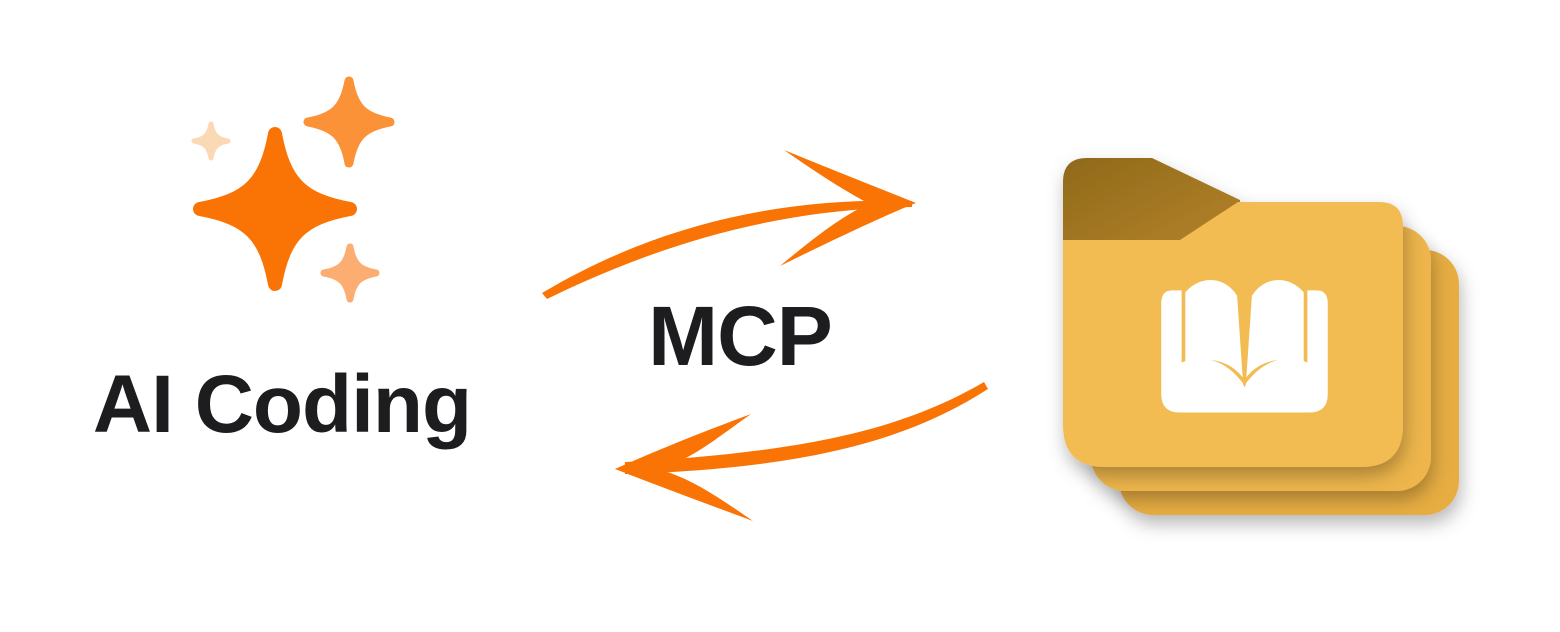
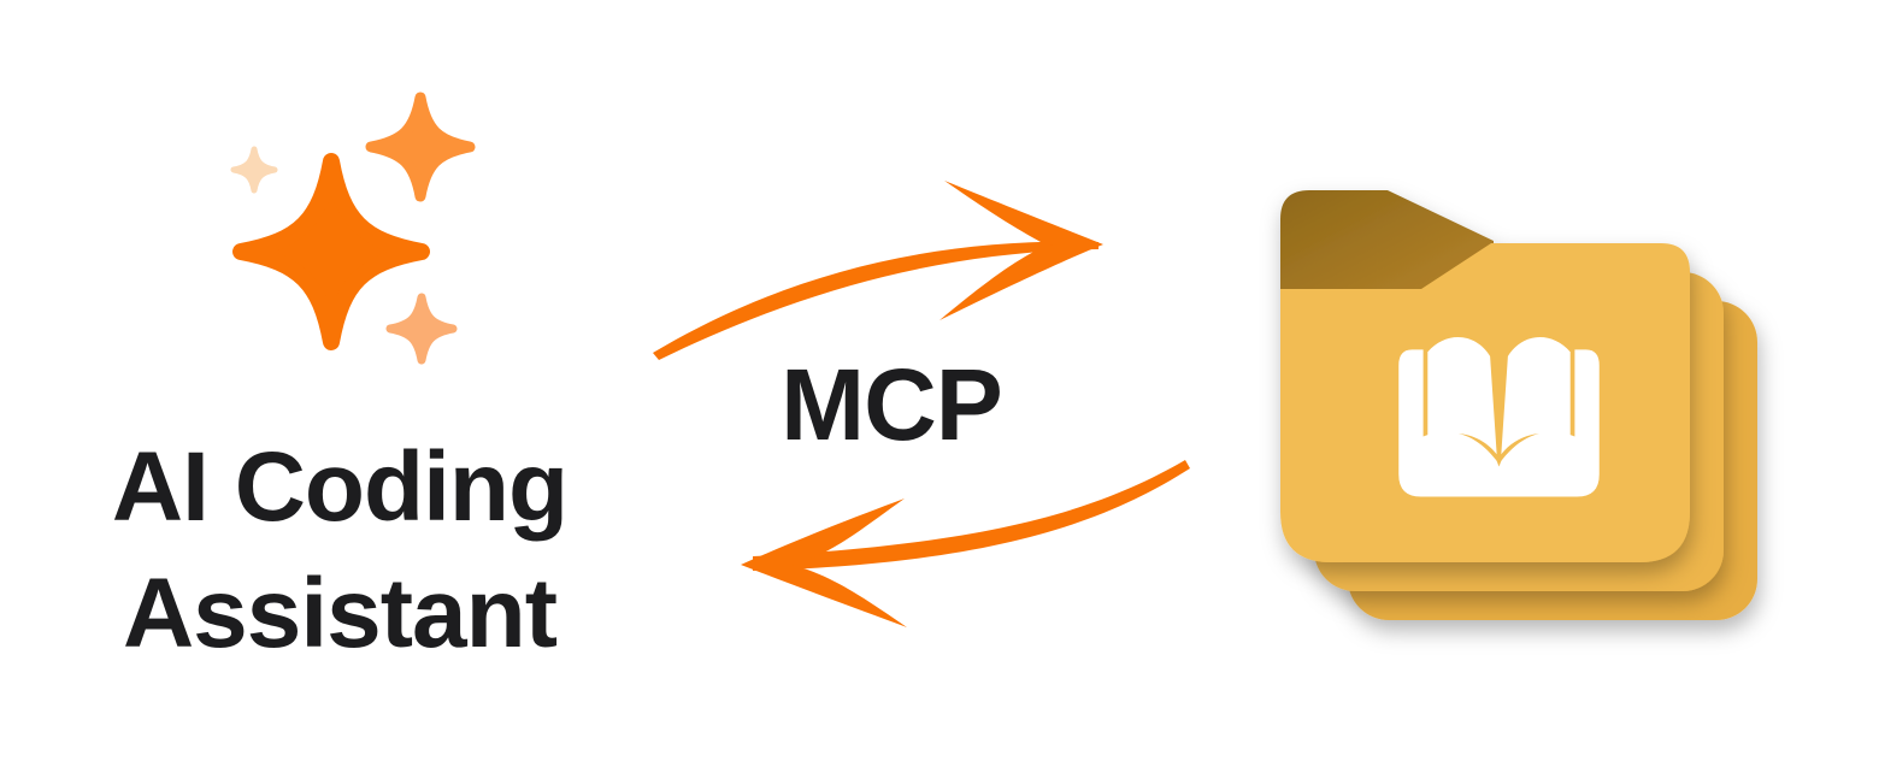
  AI Coding
+ Assistant
  MCP
